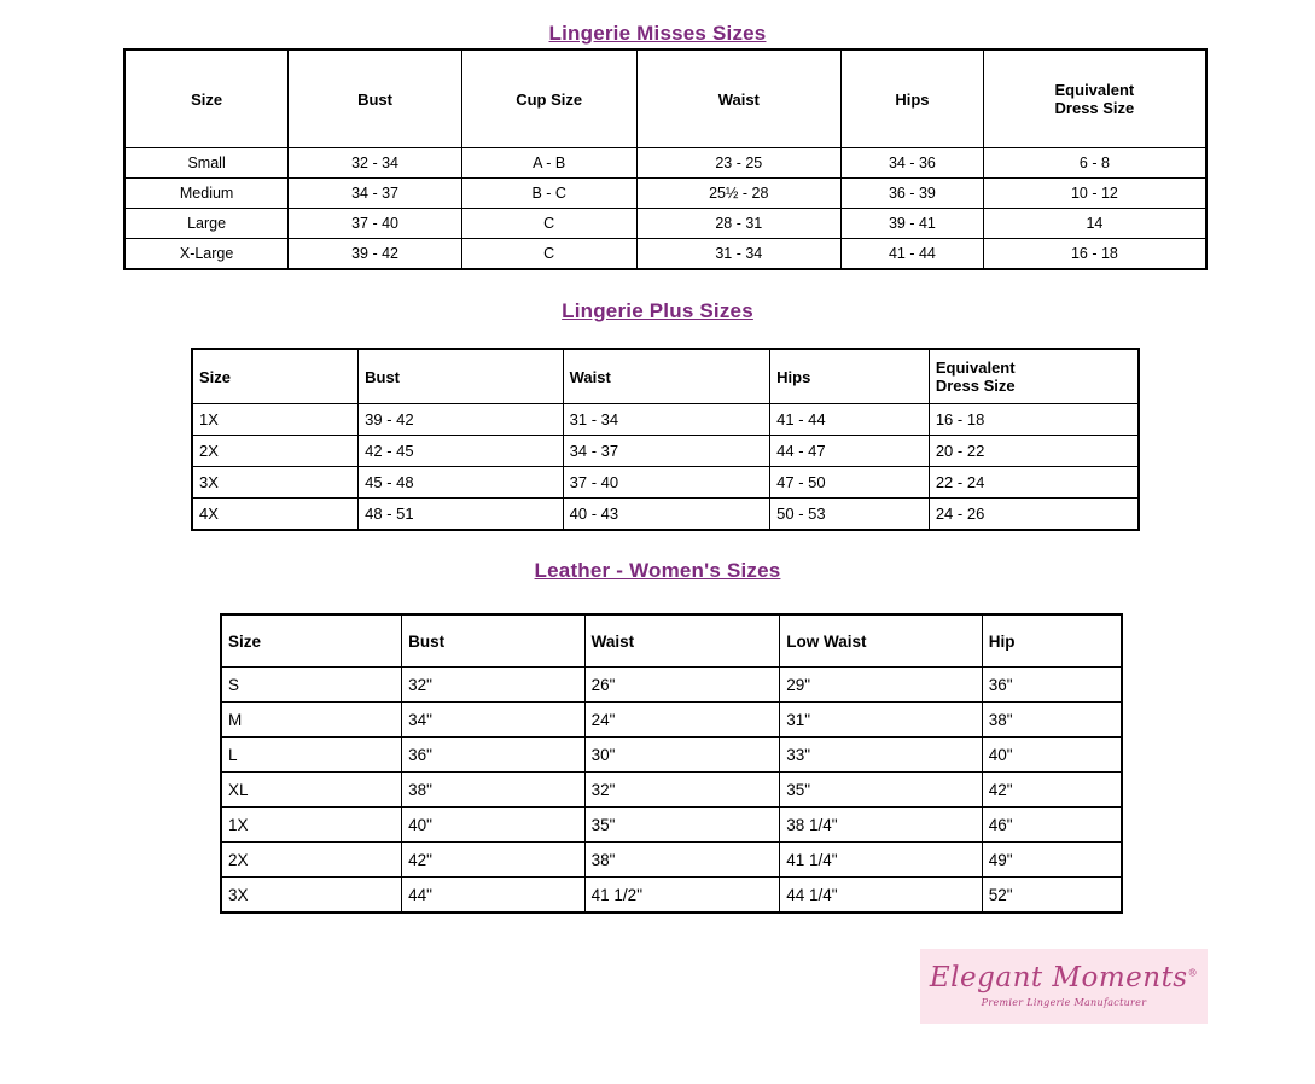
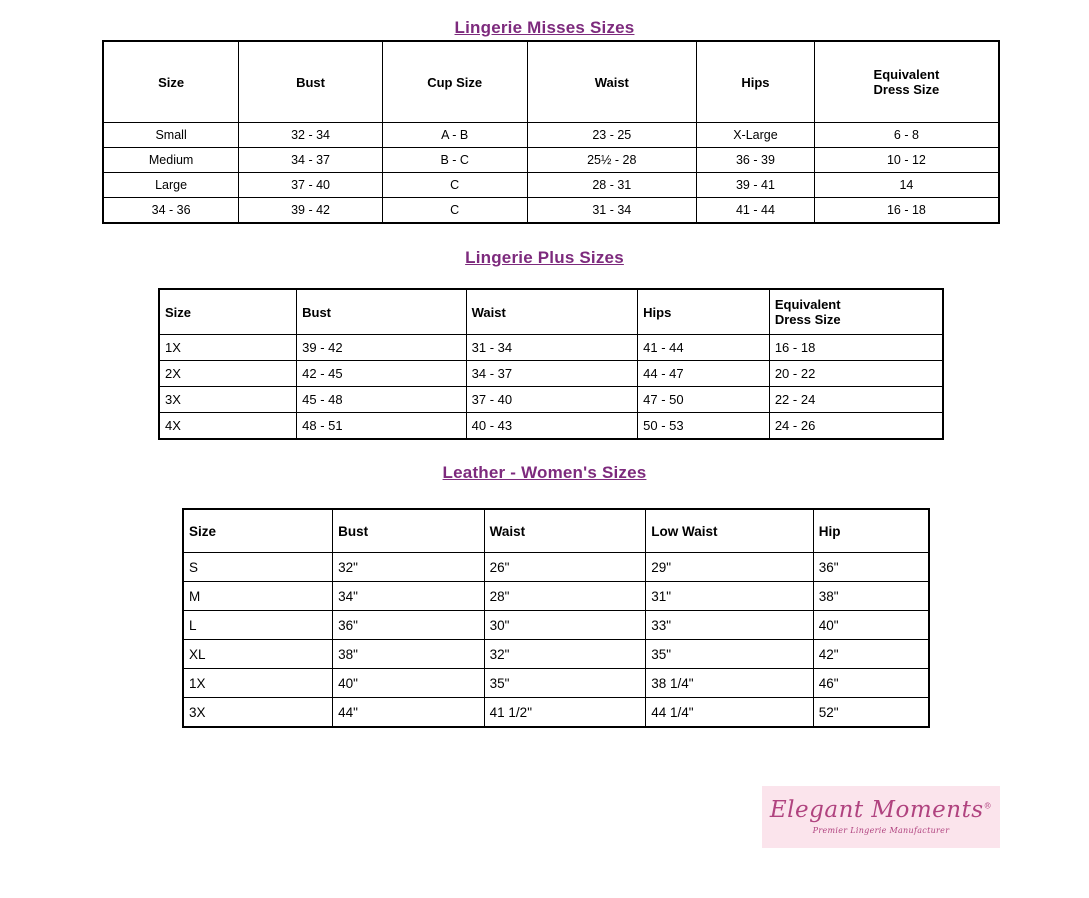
  Lingerie Misses Sizes
  Size	Bust	Cup Size	Waist	Hips	Equivalent Dress Size
- Small	32 - 34	A - B	23 - 25	34 - 36	6 - 8
+ Small	32 - 34	A - B	23 - 25	X-Large	6 - 8
  Medium	34 - 37	B - C	25½ - 28	36 - 39	10 - 12
  Large	37 - 40	C	28 - 31	39 - 41	14
- X-Large	39 - 42	C	31 - 34	41 - 44	16 - 18
+ 34 - 36	39 - 42	C	31 - 34	41 - 44	16 - 18
  Lingerie Plus Sizes
  Size	Bust	Waist	Hips	Equivalent Dress Size
  1X	39 - 42	31 - 34	41 - 44	16 - 18
  2X	42 - 45	34 - 37	44 - 47	20 - 22
  3X	45 - 48	37 - 40	47 - 50	22 - 24
  4X	48 - 51	40 - 43	50 - 53	24 - 26
  Leather - Women's Sizes
  Size	Bust	Waist	Low Waist	Hip
  S	32"	26"	29"	36"
- M	34"	24"	31"	38"
+ M	34"	28"	31"	38"
  L	36"	30"	33"	40"
  XL	38"	32"	35"	42"
  1X	40"	35"	38 1/4"	46"
- 2X	42"	38"	41 1/4"	49"
  3X	44"	41 1/2"	44 1/4"	52"
  Elegant Moments®
  Premier Lingerie Manufacturer
